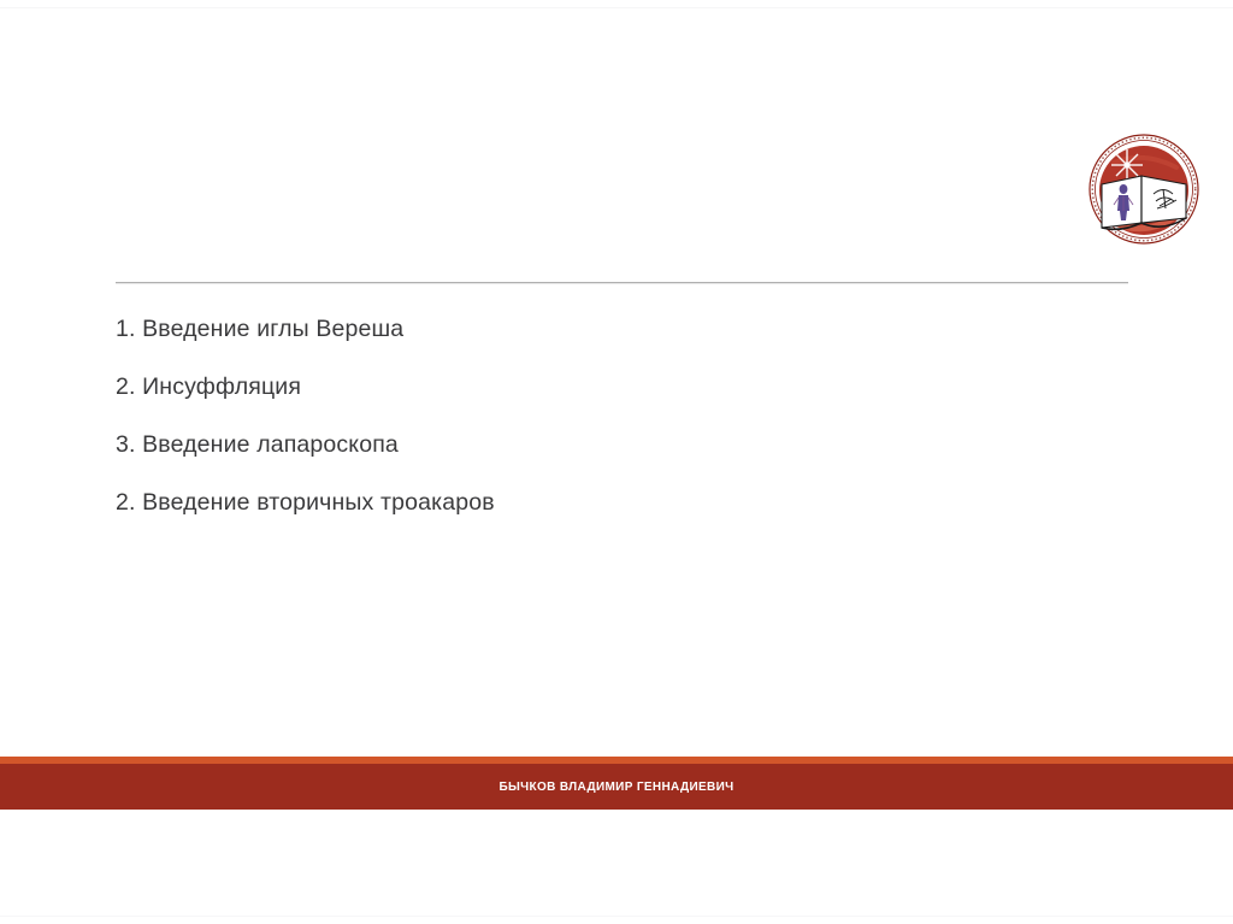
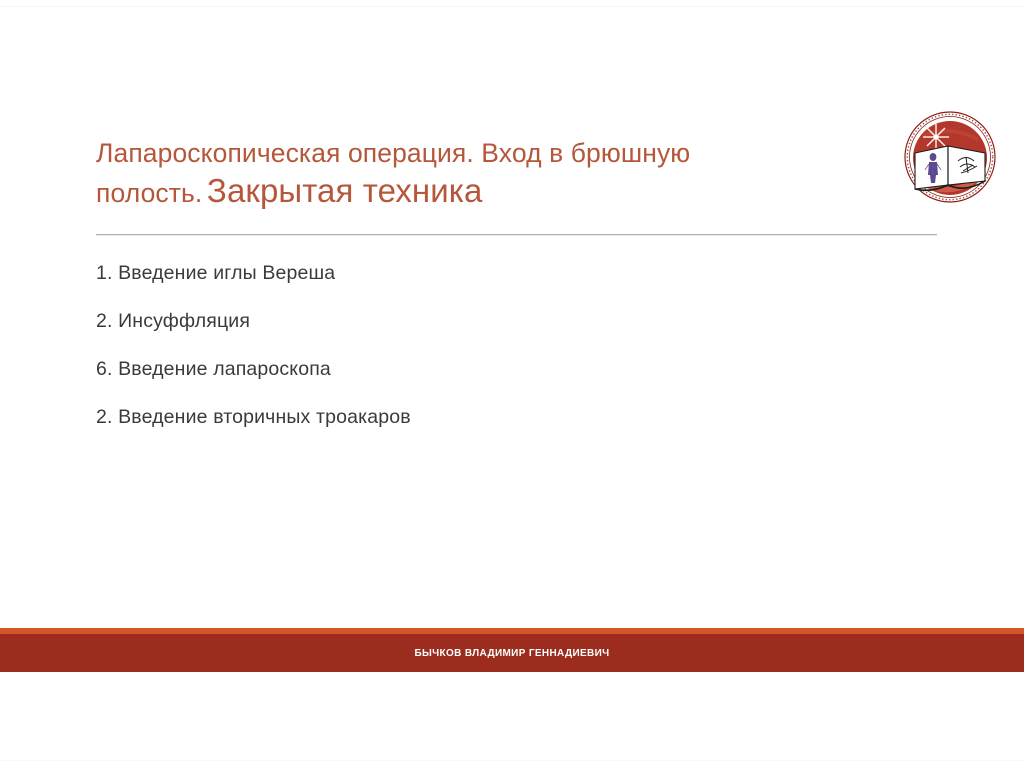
+ Лапароскопическая операция. Вход в брюшную
+ полость. Закрытая техника
  1. Введение иглы Вереша
  2. Инсуффляция
- 3. Введение лапароскопа
+ 6. Введение лапароскопа
  2. Введение вторичных троакаров
  БЫЧКОВ ВЛАДИМИР ГЕННАДИЕВИЧ
